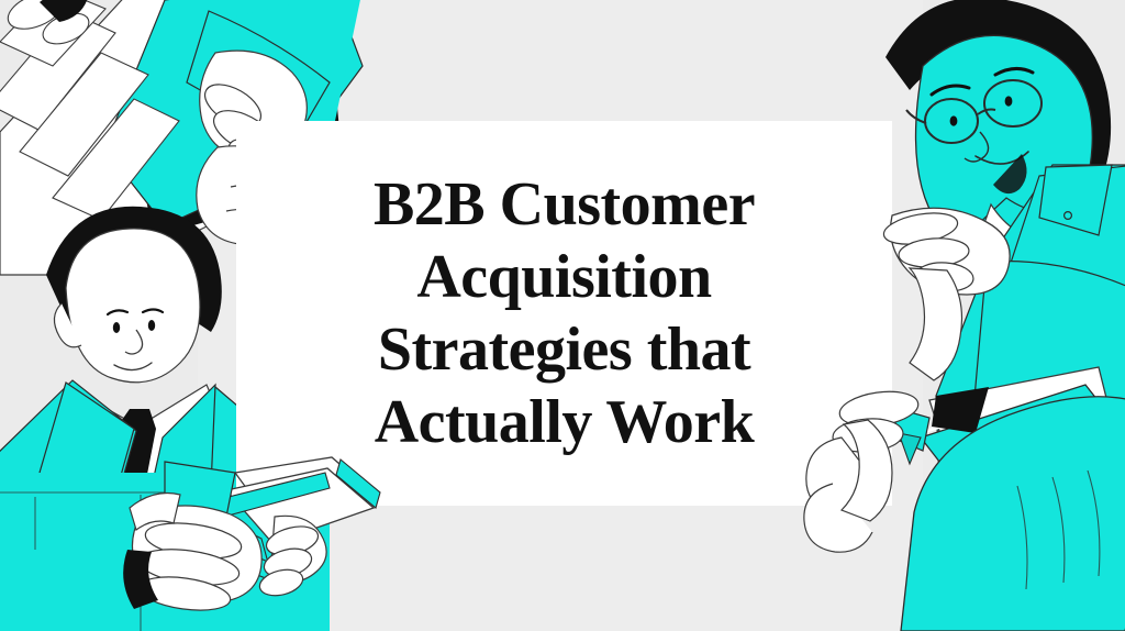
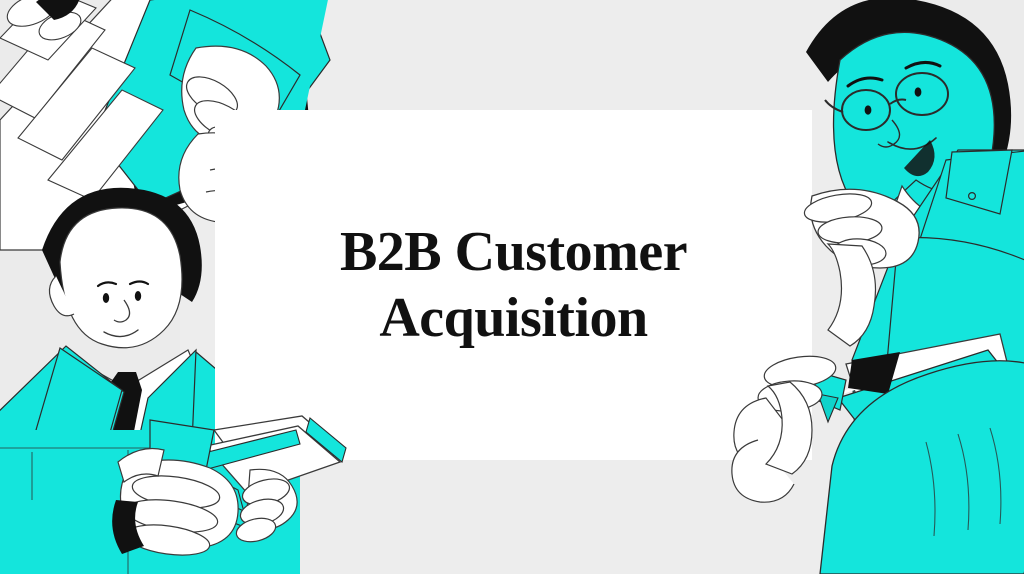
  B2B Customer
  Acquisition
- Strategies that
- Actually Work
